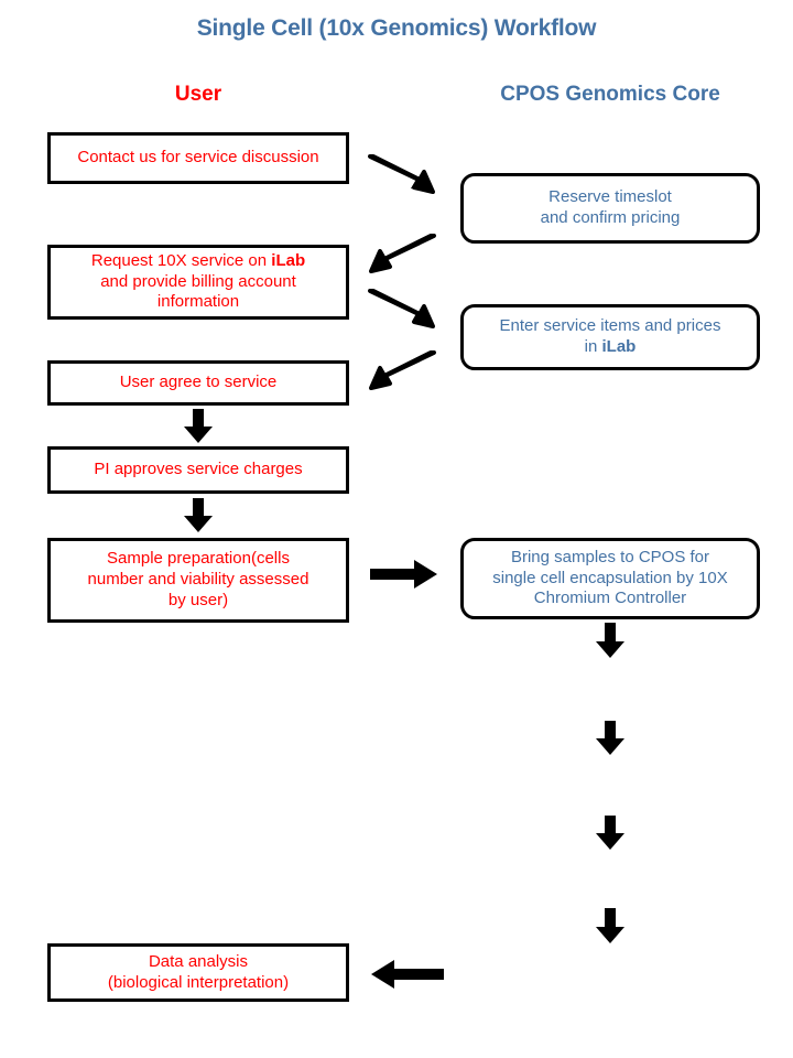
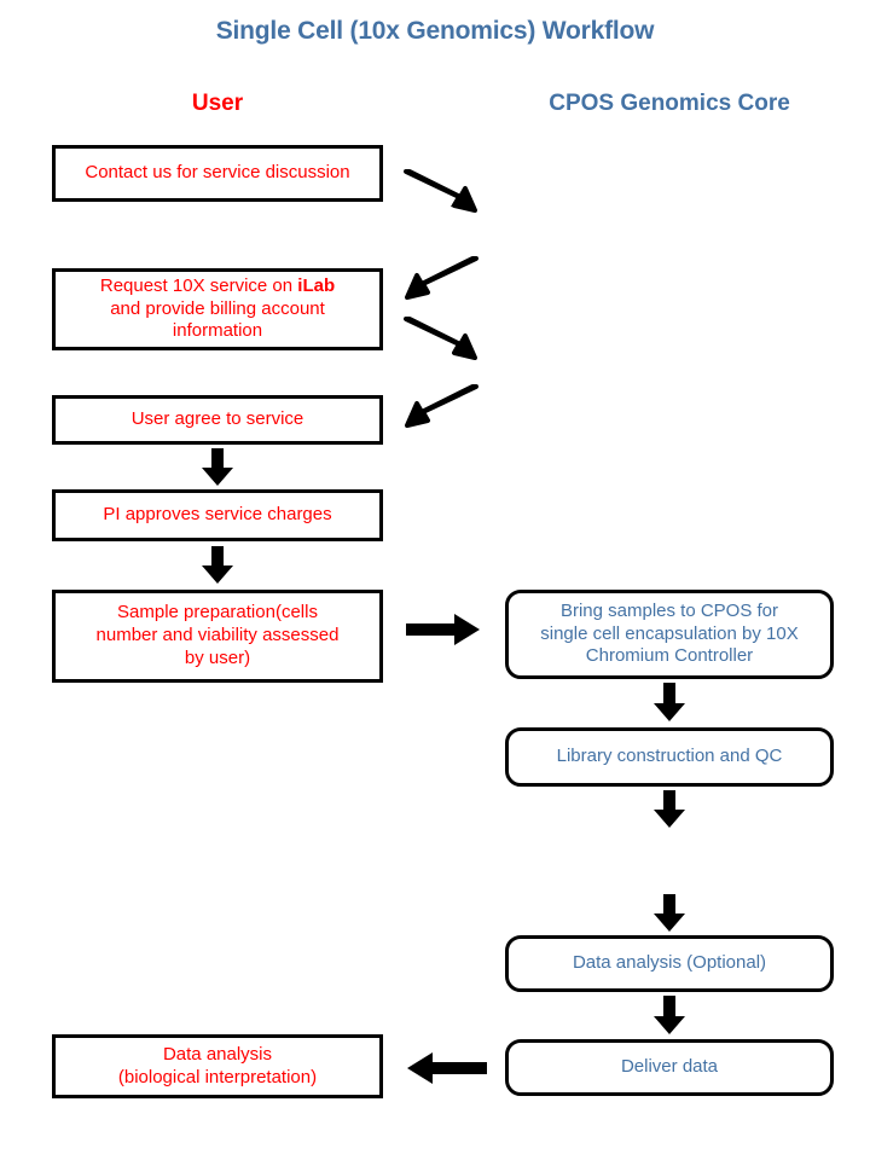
  Single Cell (10x Genomics) Workflow
  User
  CPOS Genomics Core
  Contact us for service discussion
  Request 10X service on iLab
  and provide billing account
  information
  User agree to service
  PI approves service charges
  Sample preparation(cells
  number and viability assessed
  by user)
  Data analysis
  (biological interpretation)
- Reserve timeslot
- and confirm pricing
- Enter service items and prices
- in iLab
  Bring samples to CPOS for
  single cell encapsulation by 10X
  Chromium Controller
+ Library construction and QC
+ Data analysis (Optional)
+ Deliver data
